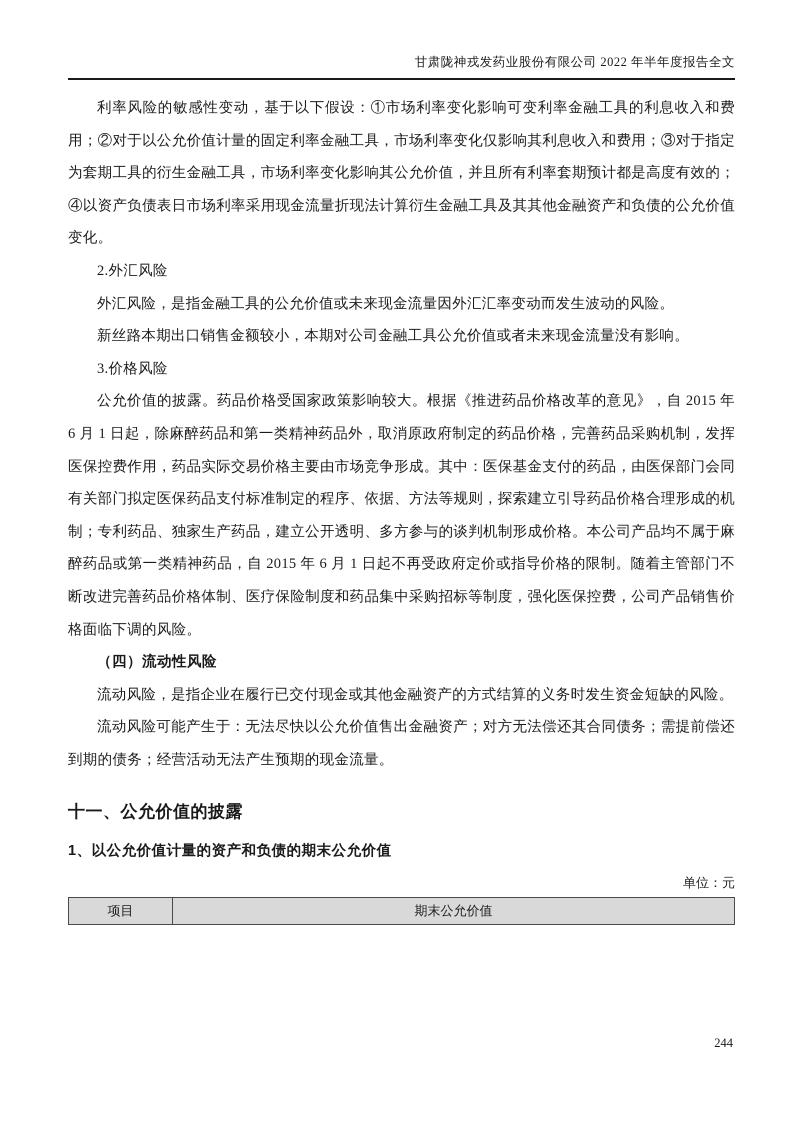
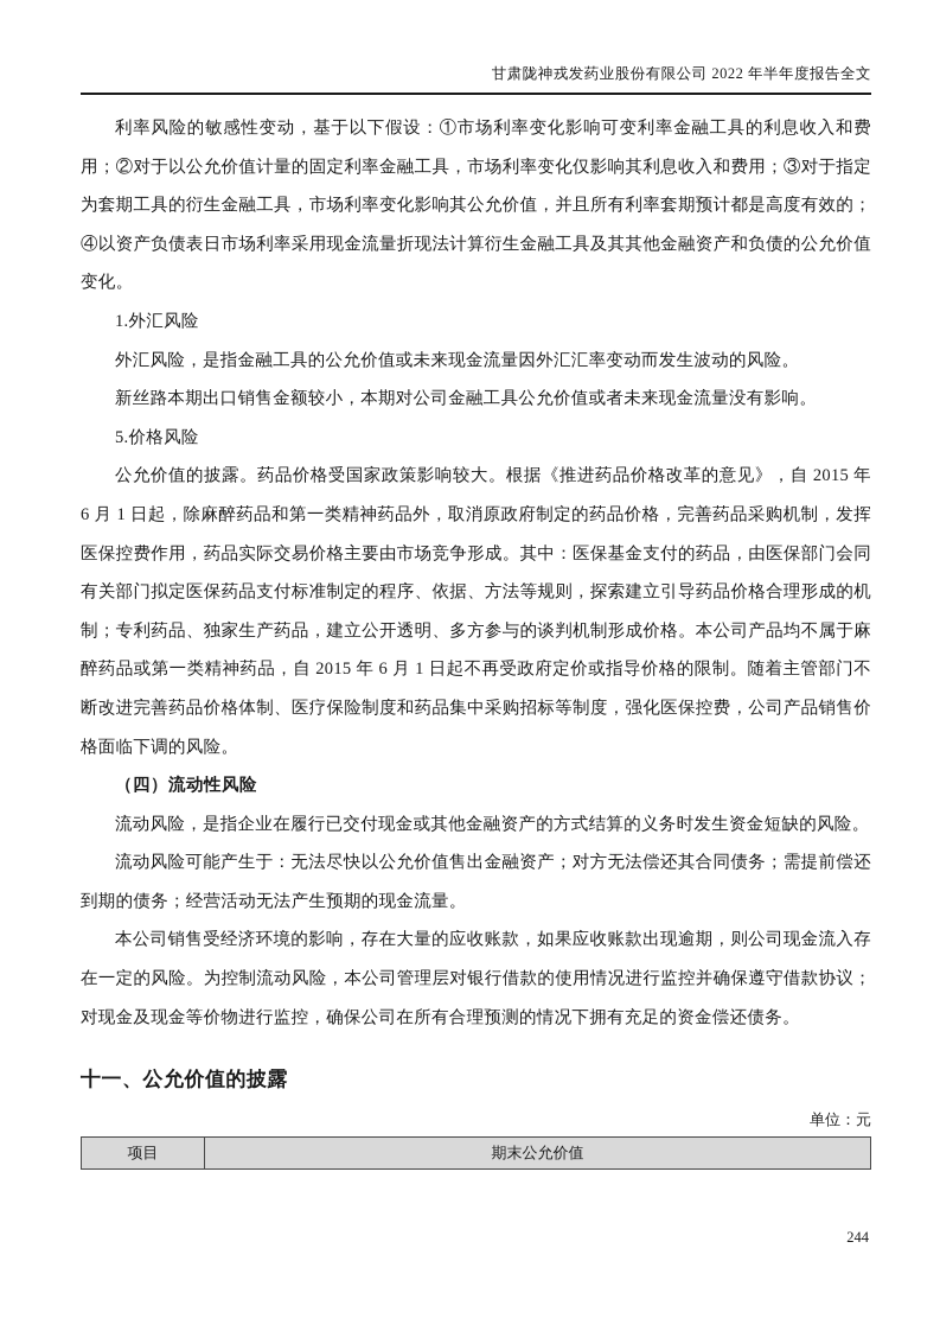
  甘肃陇神戎发药业股份有限公司 2022 年半年度报告全文
  利率风险的敏感性变动，基于以下假设：①市场利率变化影响可变利率金融工具的利息收入和费用；②对于以公允价值计量的固定利率金融工具，市场利率变化仅影响其利息收入和费用；③对于指定为套期工具的衍生金融工具，市场利率变化影响其公允价值，并且所有利率套期预计都是高度有效的；④以资产负债表日市场利率采用现金流量折现法计算衍生金融工具及其其他金融资产和负债的公允价值变化。
- 2.外汇风险
+ 1.外汇风险
  外汇风险，是指金融工具的公允价值或未来现金流量因外汇汇率变动而发生波动的风险。
  新丝路本期出口销售金额较小，本期对公司金融工具公允价值或者未来现金流量没有影响。
- 3.价格风险
+ 5.价格风险
  公允价值的披露。药品价格受国家政策影响较大。根据《推进药品价格改革的意见》，自 2015 年 6 月 1 日起，除麻醉药品和第一类精神药品外，取消原政府制定的药品价格，完善药品采购机制，发挥医保控费作用，药品实际交易价格主要由市场竞争形成。其中：医保基金支付的药品，由医保部门会同有关部门拟定医保药品支付标准制定的程序、依据、方法等规则，探索建立引导药品价格合理形成的机制；专利药品、独家生产药品，建立公开透明、多方参与的谈判机制形成价格。本公司产品均不属于麻醉药品或第一类精神药品，自 2015 年 6 月 1 日起不再受政府定价或指导价格的限制。随着主管部门不断改进完善药品价格体制、医疗保险制度和药品集中采购招标等制度，强化医保控费，公司产品销售价格面临下调的风险。
  （四）流动性风险
  流动风险，是指企业在履行已交付现金或其他金融资产的方式结算的义务时发生资金短缺的风险。
  流动风险可能产生于：无法尽快以公允价值售出金融资产；对方无法偿还其合同债务；需提前偿还到期的债务；经营活动无法产生预期的现金流量。
+ 本公司销售受经济环境的影响，存在大量的应收账款，如果应收账款出现逾期，则公司现金流入存在一定的风险。为控制流动风险，本公司管理层对银行借款的使用情况进行监控并确保遵守借款协议；对现金及现金等价物进行监控，确保公司在所有合理预测的情况下拥有充足的资金偿还债务。
  十一、公允价值的披露
- 1、以公允价值计量的资产和负债的期末公允价值
  单位：元
  项目	期末公允价值
  244
